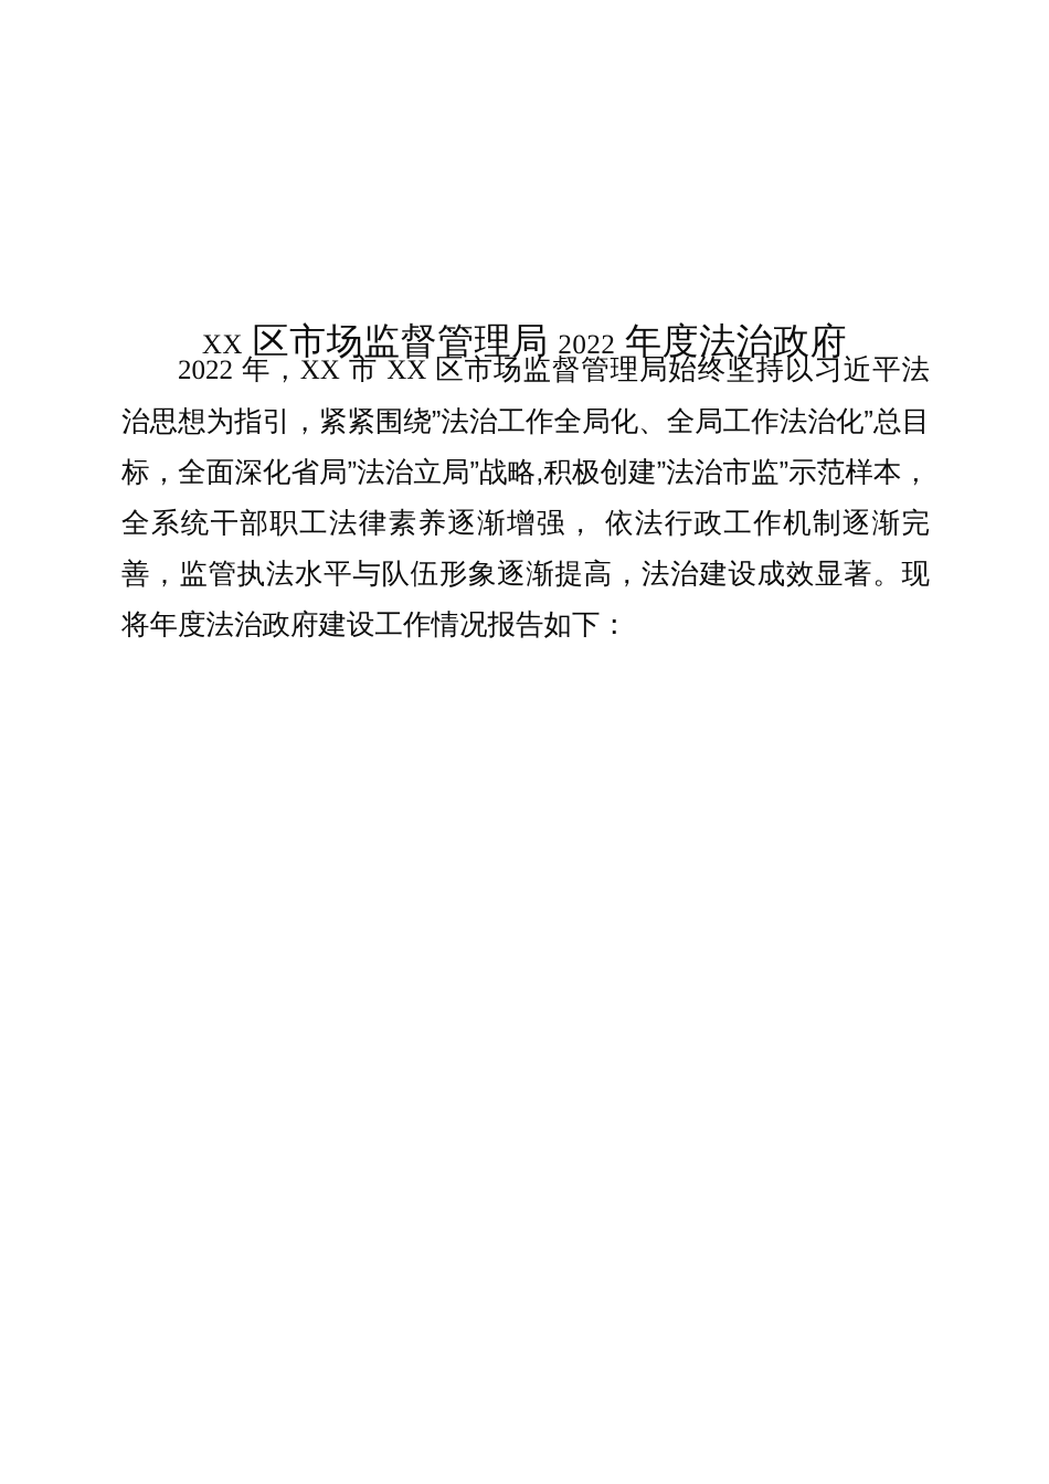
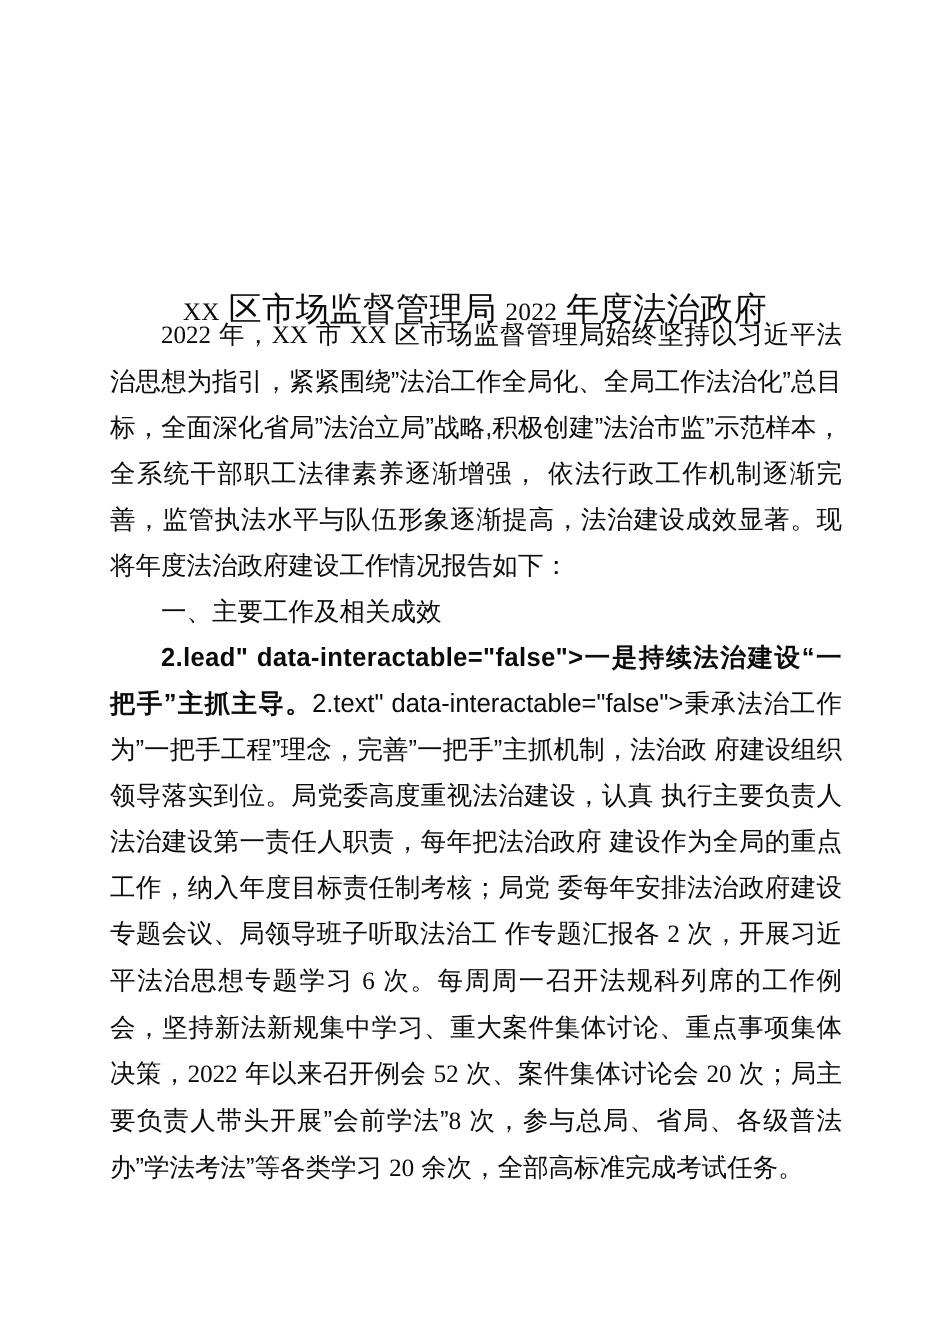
  XX 区市场监督管理局 2022 年度法治政府
  2022 年，XX 市 XX 区市场监督管理局始终坚持以习近平法治思想为指引，紧紧围绕”法治工作全局化、全局工作法治化”总目标，全面深化省局”法治立局”战略,积极创建”法治市监”示范样本，全系统干部职工法律素养逐渐增强， 依法行政工作机制逐渐完善，监管执法水平与队伍形象逐渐提高，法治建设成效显著。现将年度法治政府建设工作情况报告如下：
+ 一、主要工作及相关成效
+ 2.lead" data-interactable="false">一是持续法治建设“一把手”主抓主导。2.text" data-interactable="false">秉承法治工作为”一把手工程”理念，完善”一把手”主抓机制，法治政 府建设组织领导落实到位。局党委高度重视法治建设，认真 执行主要负责人法治建设第一责任人职责，每年把法治政府 建设作为全局的重点工作，纳入年度目标责任制考核；局党 委每年安排法治政府建设专题会议、局领导班子听取法治工 作专题汇报各 2 次，开展习近平法治思想专题学习 6 次。每周周一召开法规科列席的工作例会，坚持新法新规集中学习、重大案件集体讨论、重点事项集体决策，2022 年以来召开例会 52 次、案件集体讨论会 20 次；局主要负责人带头开展”会前学法”8 次，参与总局、省局、各级普法办”学法考法”等各类学习 20 余次，全部高标准完成考试任务。
